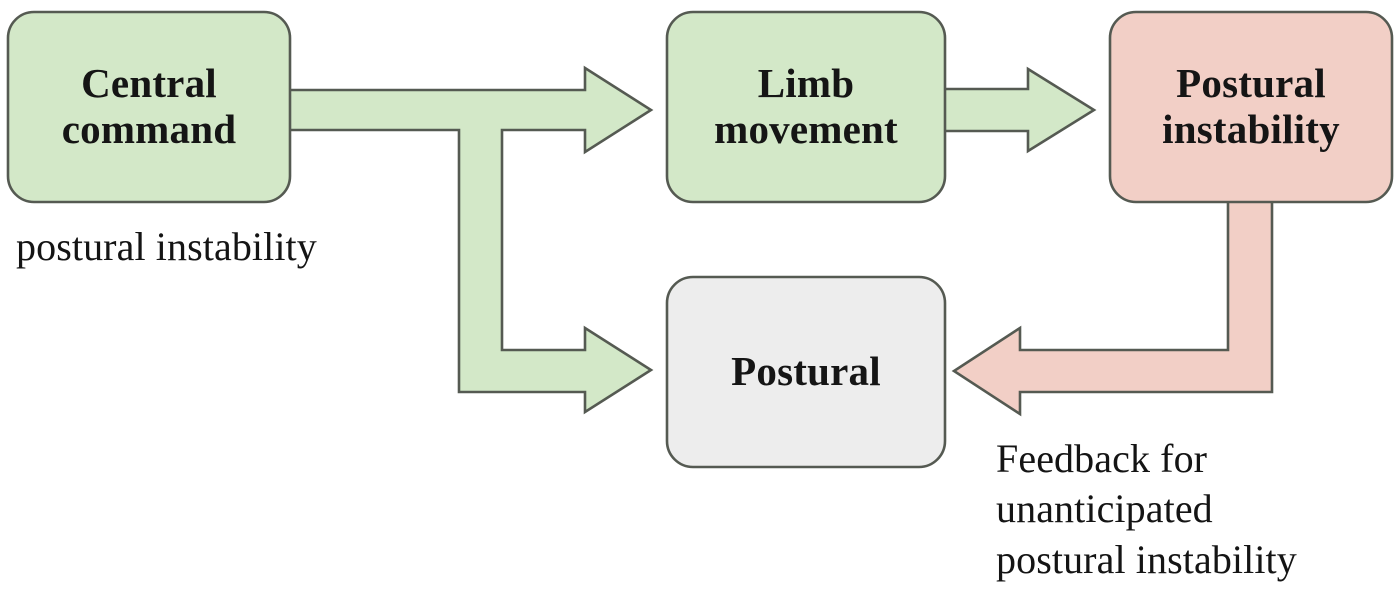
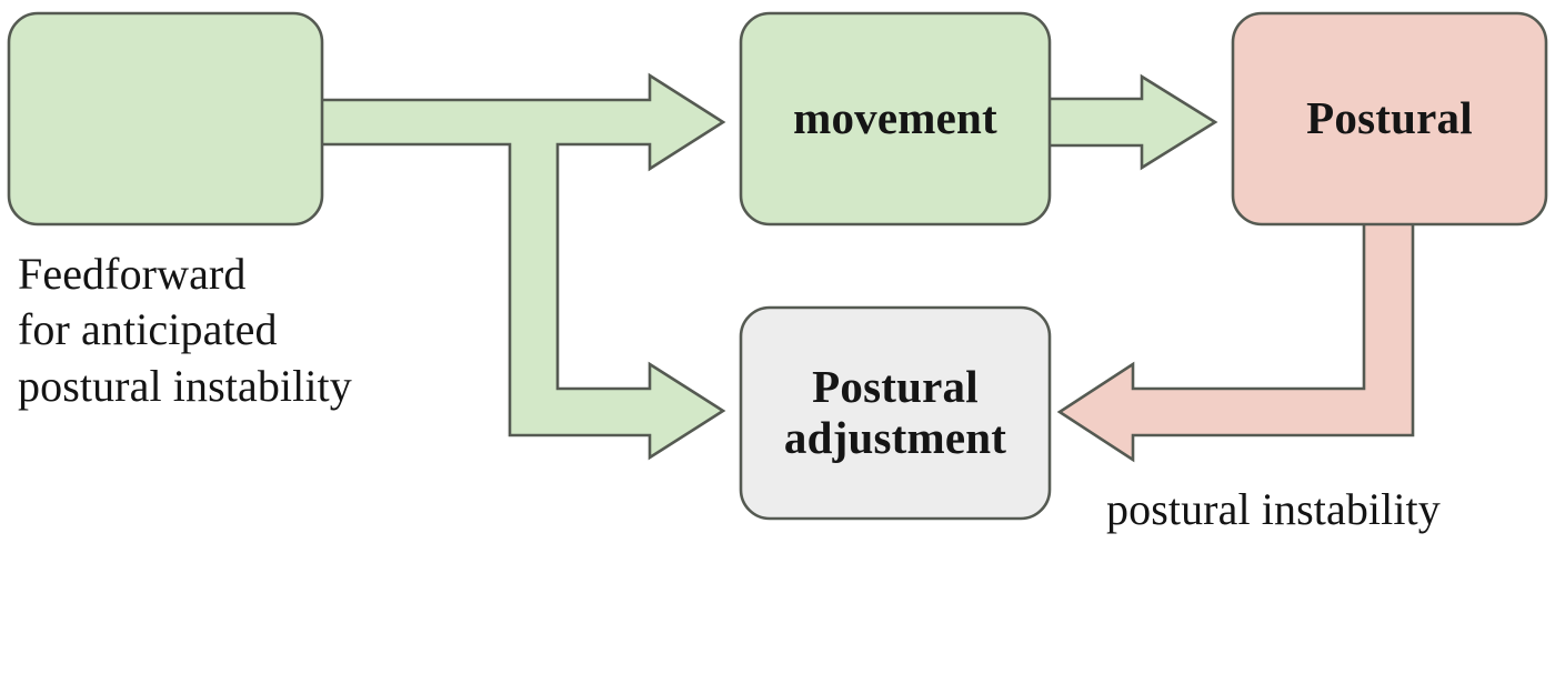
- Central
- command
- Limb
  movement
  Postural
- instability
  Postural
+ adjustment
+ Feedforward
+ for anticipated
  postural instability
- Feedback for
- unanticipated
  postural instability
